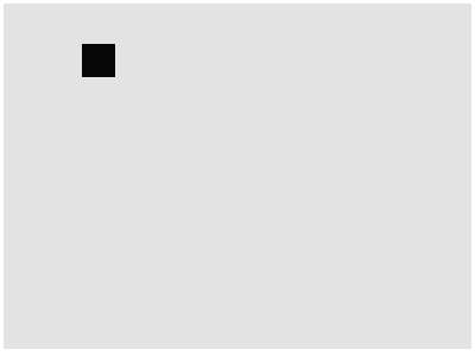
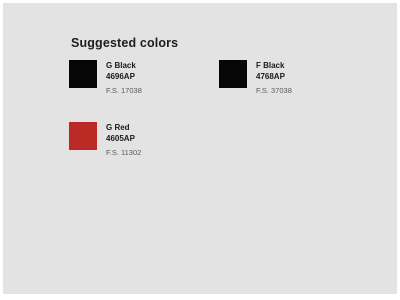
+ Suggested colors
+ G Black
+ 4696AP
+ F.S. 17038
+ F Black
+ 4768AP
+ F.S. 37038
+ G Red
+ 4605AP
+ F.S. 11302
